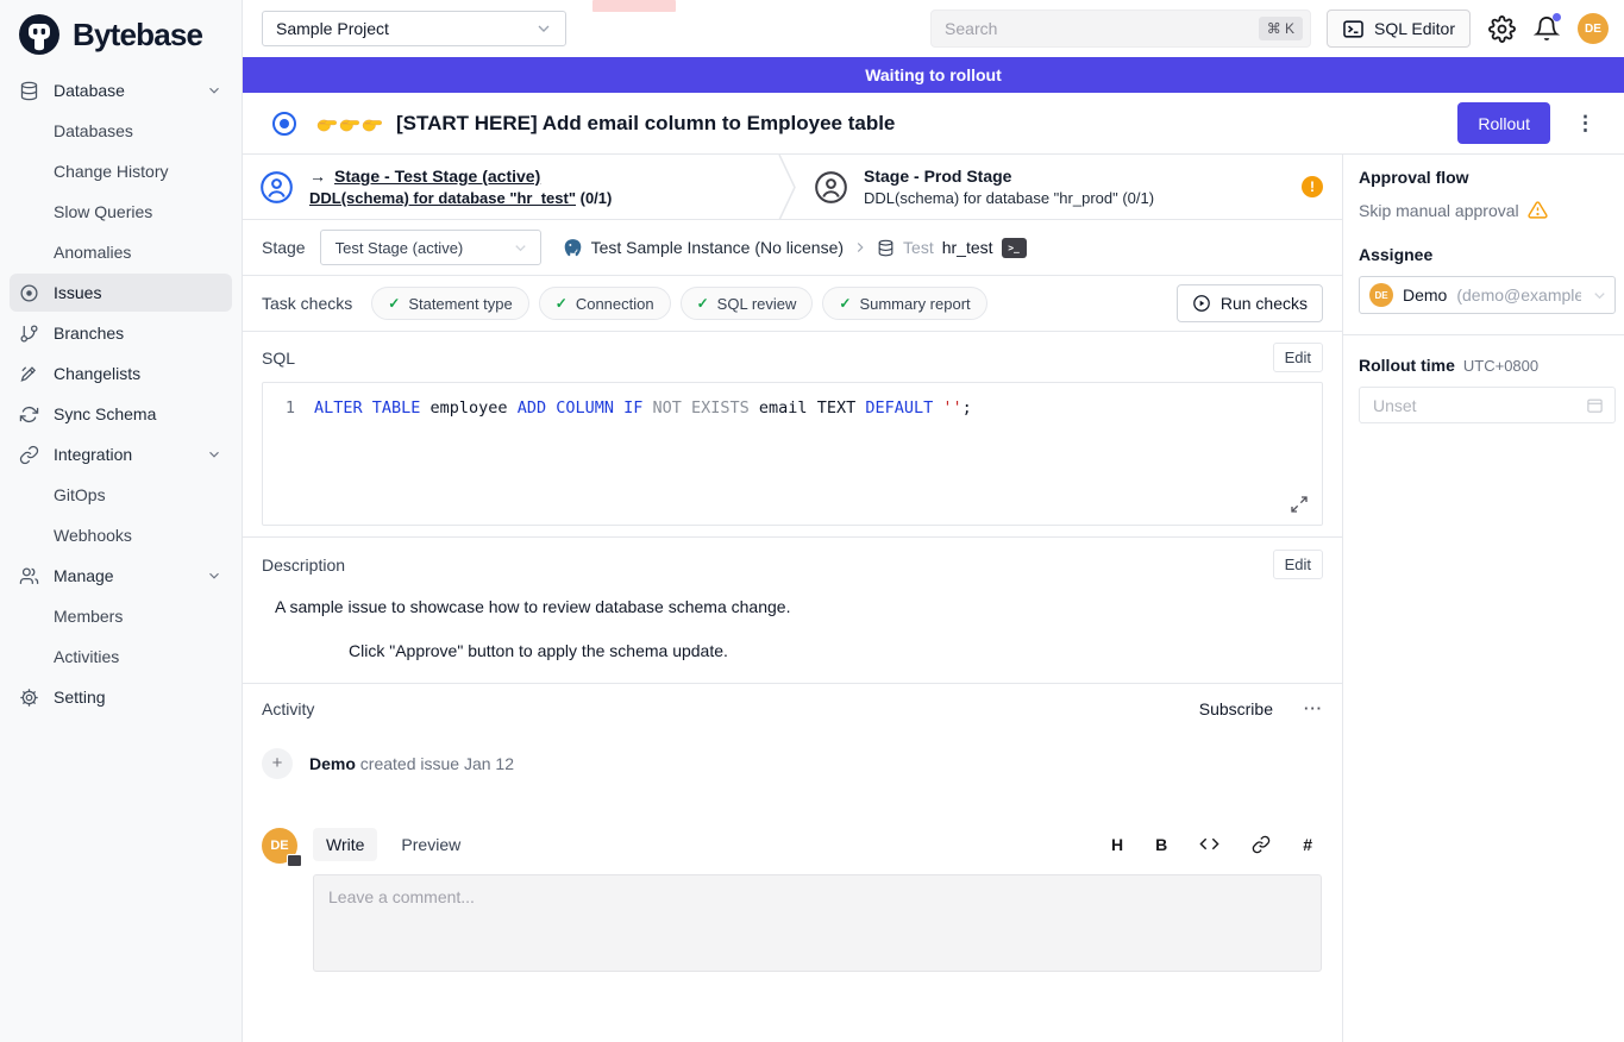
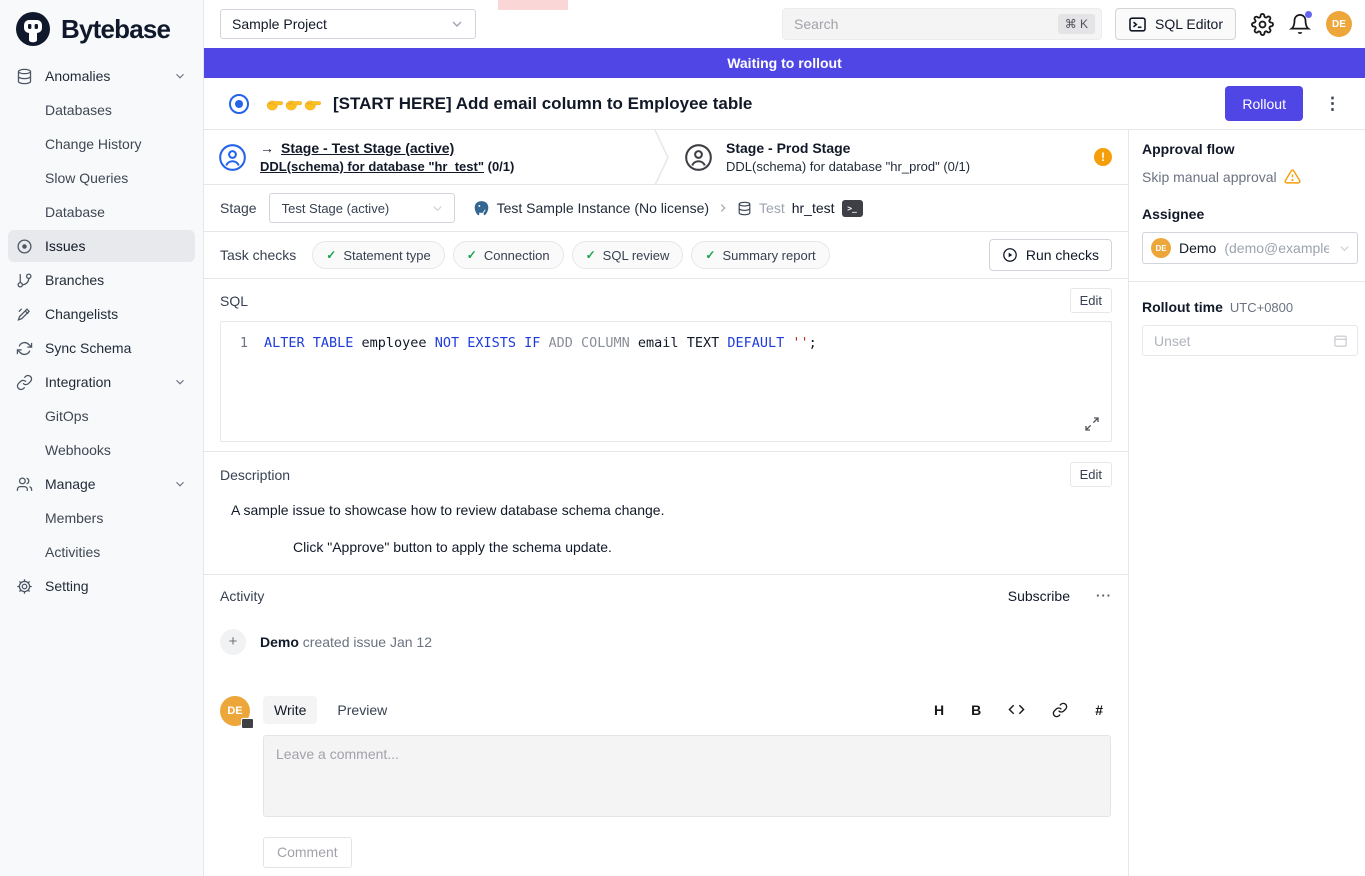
  Bytebase
- Database
+ Anomalies
  Databases
  Change History
  Slow Queries
- Anomalies
+ Database
  Issues
  Branches
  Changelists
  Sync Schema
  Integration
  GitOps
  Webhooks
  Manage
  Members
  Activities
  Setting
  Sample Project
  Search
  ⌘ K
  SQL Editor
  DE
  Waiting to rollout
  [START HERE] Add email column to Employee table
  Rollout
  ⋮
  →
  Stage - Test Stage (active)
  DDL(schema) for database "hr_test" (0/1)
  Stage - Prod Stage
  DDL(schema) for database "hr_prod" (0/1)
  !
  Stage
  Test Stage (active)
  Test Sample Instance (No license)
  Test
  hr_test
  >_
  Task checks
  ✓
  Statement type
  ✓
  Connection
  ✓
  SQL review
  ✓
  Summary report
  Run checks
  SQL
  Edit
  1
  ALTER TABLE
  employee
- ADD COLUMN
+ NOT EXISTS
  IF
- NOT EXISTS
+ ADD COLUMN
  email TEXT
  DEFAULT
  ''
  ;
  Description
  Edit
  A sample issue to showcase how to review database schema change.
  Click "Approve" button to apply the schema update.
  Activity
  Subscribe
  ···
  +
  Demo created issue Jan 12
  DE
  Write
  Preview
  H
  B
  #
  Leave a comment...
+ Comment
  Approval flow
  Skip manual approval
  Assignee
  DE
  Demo
  (demo@example
  Rollout time
  UTC+0800
  Unset
